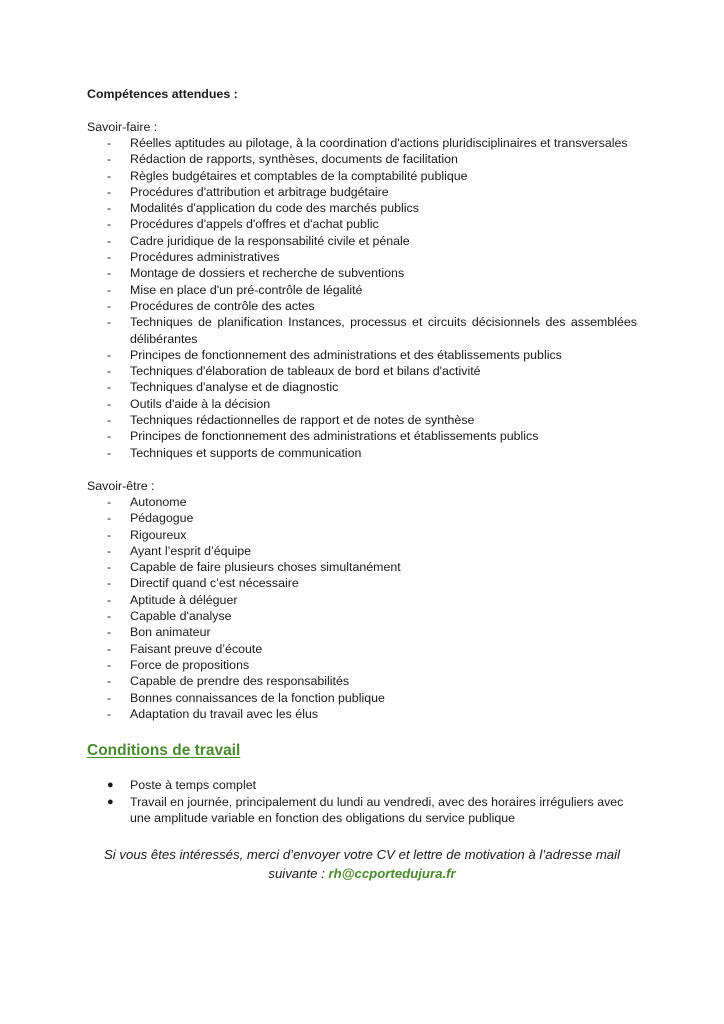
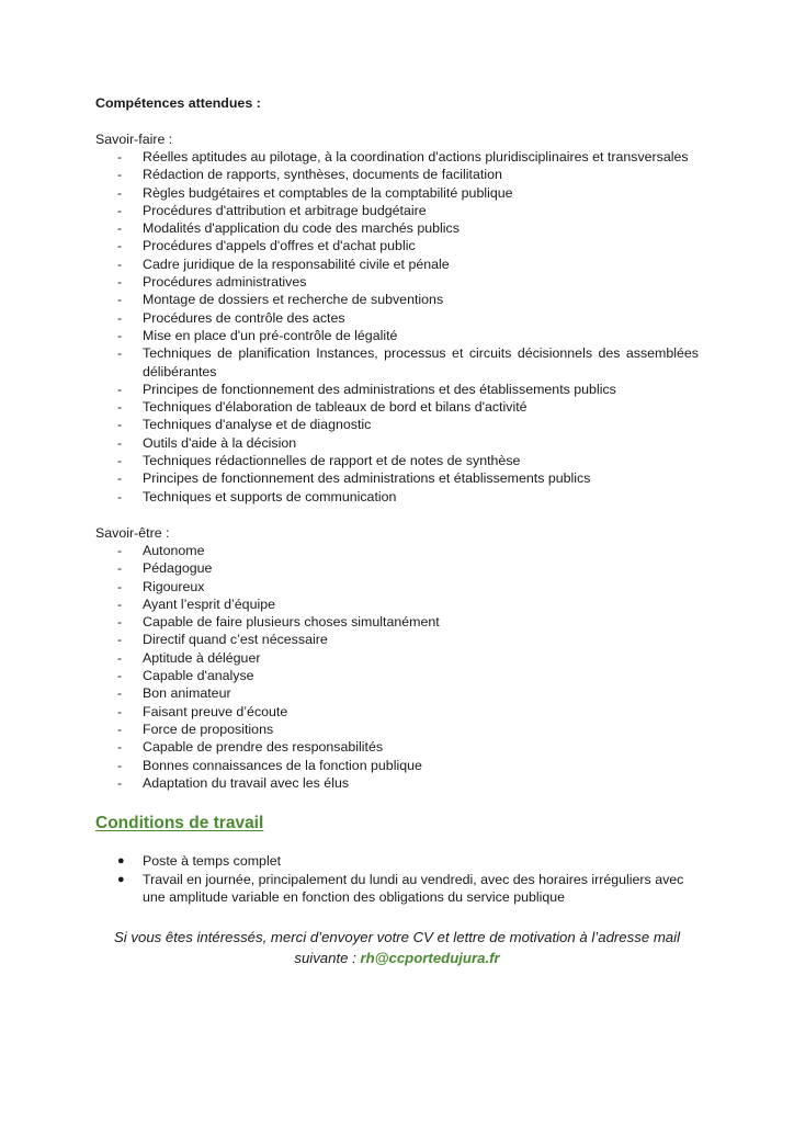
  Compétences attendues :
  Savoir-faire :
  -
  Réelles aptitudes au pilotage, à la coordination d'actions pluridisciplinaires et transversales
  -
  Rédaction de rapports, synthèses, documents de facilitation
  -
  Règles budgétaires et comptables de la comptabilité publique
  -
  Procédures d'attribution et arbitrage budgétaire
  -
  Modalités d'application du code des marchés publics
  -
  Procédures d'appels d'offres et d'achat public
  -
  Cadre juridique de la responsabilité civile et pénale
  -
  Procédures administratives
  -
  Montage de dossiers et recherche de subventions
  -
- Mise en place d'un pré-contrôle de légalité
+ Procédures de contrôle des actes
  -
- Procédures de contrôle des actes
+ Mise en place d'un pré-contrôle de légalité
  -
  Techniques de planification Instances, processus et circuits décisionnels des assemblées délibérantes
  -
  Principes de fonctionnement des administrations et des établissements publics
  -
  Techniques d'élaboration de tableaux de bord et bilans d'activité
  -
  Techniques d'analyse et de diagnostic
  -
  Outils d'aide à la décision
  -
  Techniques rédactionnelles de rapport et de notes de synthèse
  -
  Principes de fonctionnement des administrations et établissements publics
  -
  Techniques et supports de communication
  Savoir-être :
  -
  Autonome
  -
  Pédagogue
  -
  Rigoureux
  -
  Ayant l’esprit d’équipe
  -
  Capable de faire plusieurs choses simultanément
  -
  Directif quand c’est nécessaire
  -
  Aptitude à déléguer
  -
  Capable d'analyse
  -
  Bon animateur
  -
  Faisant preuve d’écoute
  -
  Force de propositions
  -
  Capable de prendre des responsabilités
  -
  Bonnes connaissances de la fonction publique
  -
  Adaptation du travail avec les élus
  Conditions de travail
  ●
  Poste à temps complet
  ●
  Travail en journée, principalement du lundi au vendredi, avec des horaires irréguliers avec une amplitude variable en fonction des obligations du service publique
  Si vous êtes intéressés, merci d’envoyer votre CV et lettre de motivation à l’adresse mail suivante : rh@ccportedujura.fr
